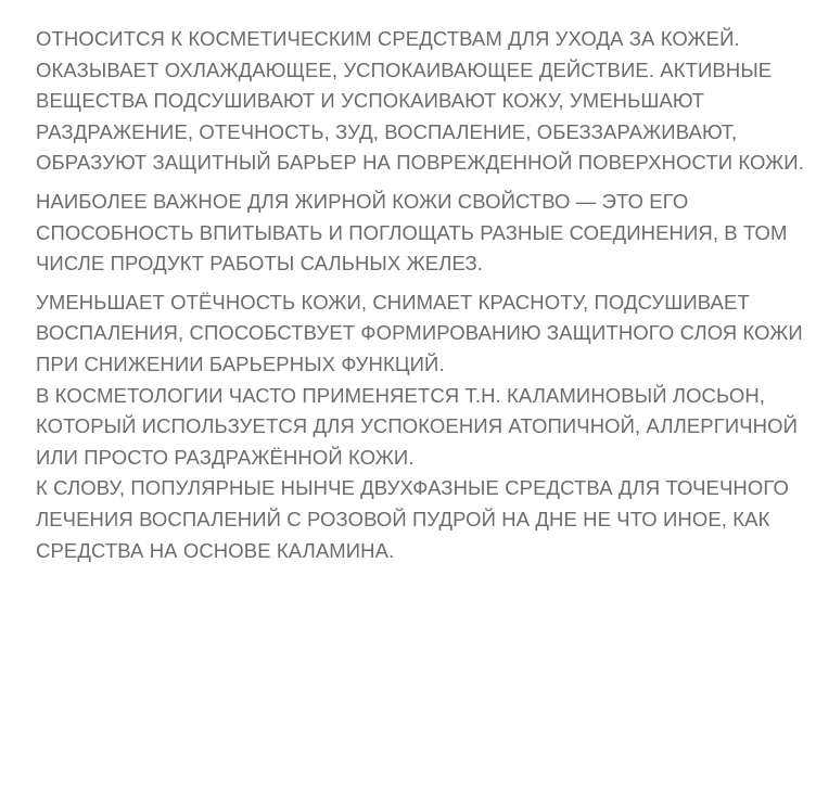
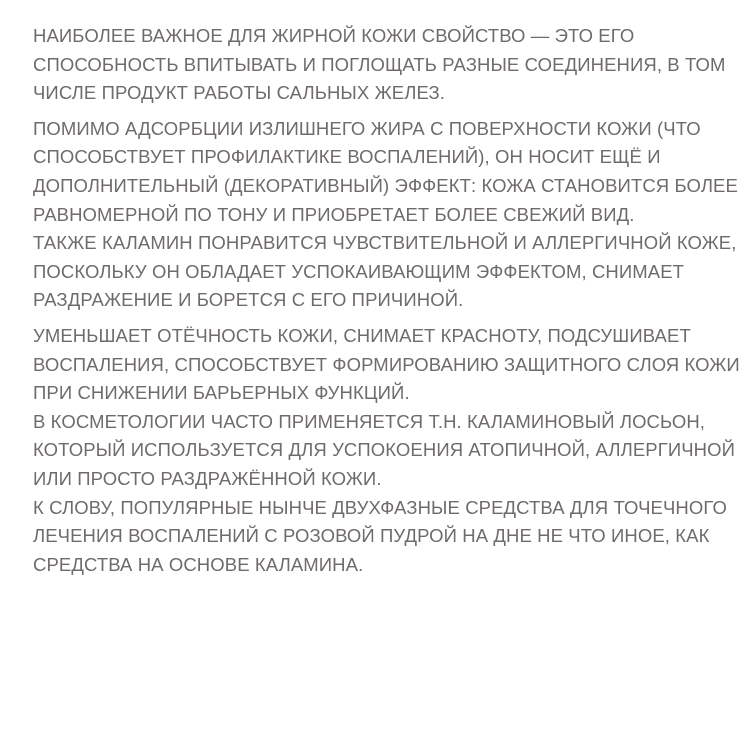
- ОТНОСИТСЯ К КОСМЕТИЧЕСКИМ СРЕДСТВАМ ДЛЯ УХОДА ЗА КОЖЕЙ.
- ОКАЗЫВАЕТ ОХЛАЖДАЮЩЕЕ, УСПОКАИВАЮЩЕЕ ДЕЙСТВИЕ. АКТИВНЫЕ
- ВЕЩЕСТВА ПОДСУШИВАЮТ И УСПОКАИВАЮТ КОЖУ, УМЕНЬШАЮТ
- РАЗДРАЖЕНИЕ, ОТЕЧНОСТЬ, ЗУД, ВОСПАЛЕНИЕ, ОБЕЗЗАРАЖИВАЮТ,
- ОБРАЗУЮТ ЗАЩИТНЫЙ БАРЬЕР НА ПОВРЕЖДЕННОЙ ПОВЕРХНОСТИ КОЖИ.
  НАИБОЛЕЕ ВАЖНОЕ ДЛЯ ЖИРНОЙ КОЖИ СВОЙСТВО — ЭТО ЕГО
  СПОСОБНОСТЬ ВПИТЫВАТЬ И ПОГЛОЩАТЬ РАЗНЫЕ СОЕДИНЕНИЯ, В ТОМ
  ЧИСЛЕ ПРОДУКТ РАБОТЫ САЛЬНЫХ ЖЕЛЕЗ.
+ ПОМИМО АДСОРБЦИИ ИЗЛИШНЕГО ЖИРА С ПОВЕРХНОСТИ КОЖИ (ЧТО
+ СПОСОБСТВУЕТ ПРОФИЛАКТИКЕ ВОСПАЛЕНИЙ), ОН НОСИТ ЕЩЁ И
+ ДОПОЛНИТЕЛЬНЫЙ (ДЕКОРАТИВНЫЙ) ЭФФЕКТ: КОЖА СТАНОВИТСЯ БОЛЕЕ
+ РАВНОМЕРНОЙ ПО ТОНУ И ПРИОБРЕТАЕТ БОЛЕЕ СВЕЖИЙ ВИД.
+ ТАКЖЕ КАЛАМИН ПОНРАВИТСЯ ЧУВСТВИТЕЛЬНОЙ И АЛЛЕРГИЧНОЙ КОЖЕ,
+ ПОСКОЛЬКУ ОН ОБЛАДАЕТ УСПОКАИВАЮЩИМ ЭФФЕКТОМ, СНИМАЕТ
+ РАЗДРАЖЕНИЕ И БОРЕТСЯ С ЕГО ПРИЧИНОЙ.
  УМЕНЬШАЕТ ОТЁЧНОСТЬ КОЖИ, СНИМАЕТ КРАСНОТУ, ПОДСУШИВАЕТ
  ВОСПАЛЕНИЯ, СПОСОБСТВУЕТ ФОРМИРОВАНИЮ ЗАЩИТНОГО СЛОЯ КОЖИ
  ПРИ СНИЖЕНИИ БАРЬЕРНЫХ ФУНКЦИЙ.
  В КОСМЕТОЛОГИИ ЧАСТО ПРИМЕНЯЕТСЯ Т.Н. КАЛАМИНОВЫЙ ЛОСЬОН,
  КОТОРЫЙ ИСПОЛЬЗУЕТСЯ ДЛЯ УСПОКОЕНИЯ АТОПИЧНОЙ, АЛЛЕРГИЧНОЙ
  ИЛИ ПРОСТО РАЗДРАЖЁННОЙ КОЖИ.
  К СЛОВУ, ПОПУЛЯРНЫЕ НЫНЧЕ ДВУХФАЗНЫЕ СРЕДСТВА ДЛЯ ТОЧЕЧНОГО
  ЛЕЧЕНИЯ ВОСПАЛЕНИЙ С РОЗОВОЙ ПУДРОЙ НА ДНЕ НЕ ЧТО ИНОЕ, КАК
  СРЕДСТВА НА ОСНОВЕ КАЛАМИНА.
